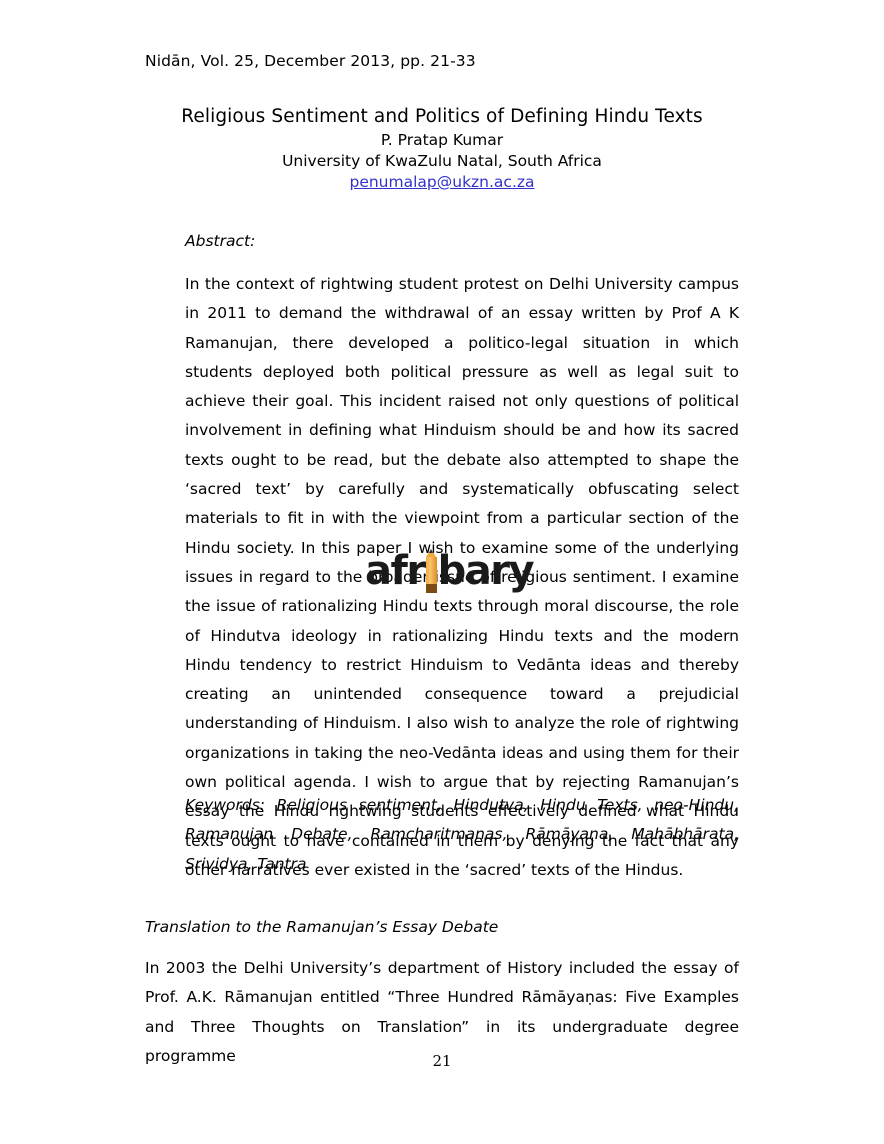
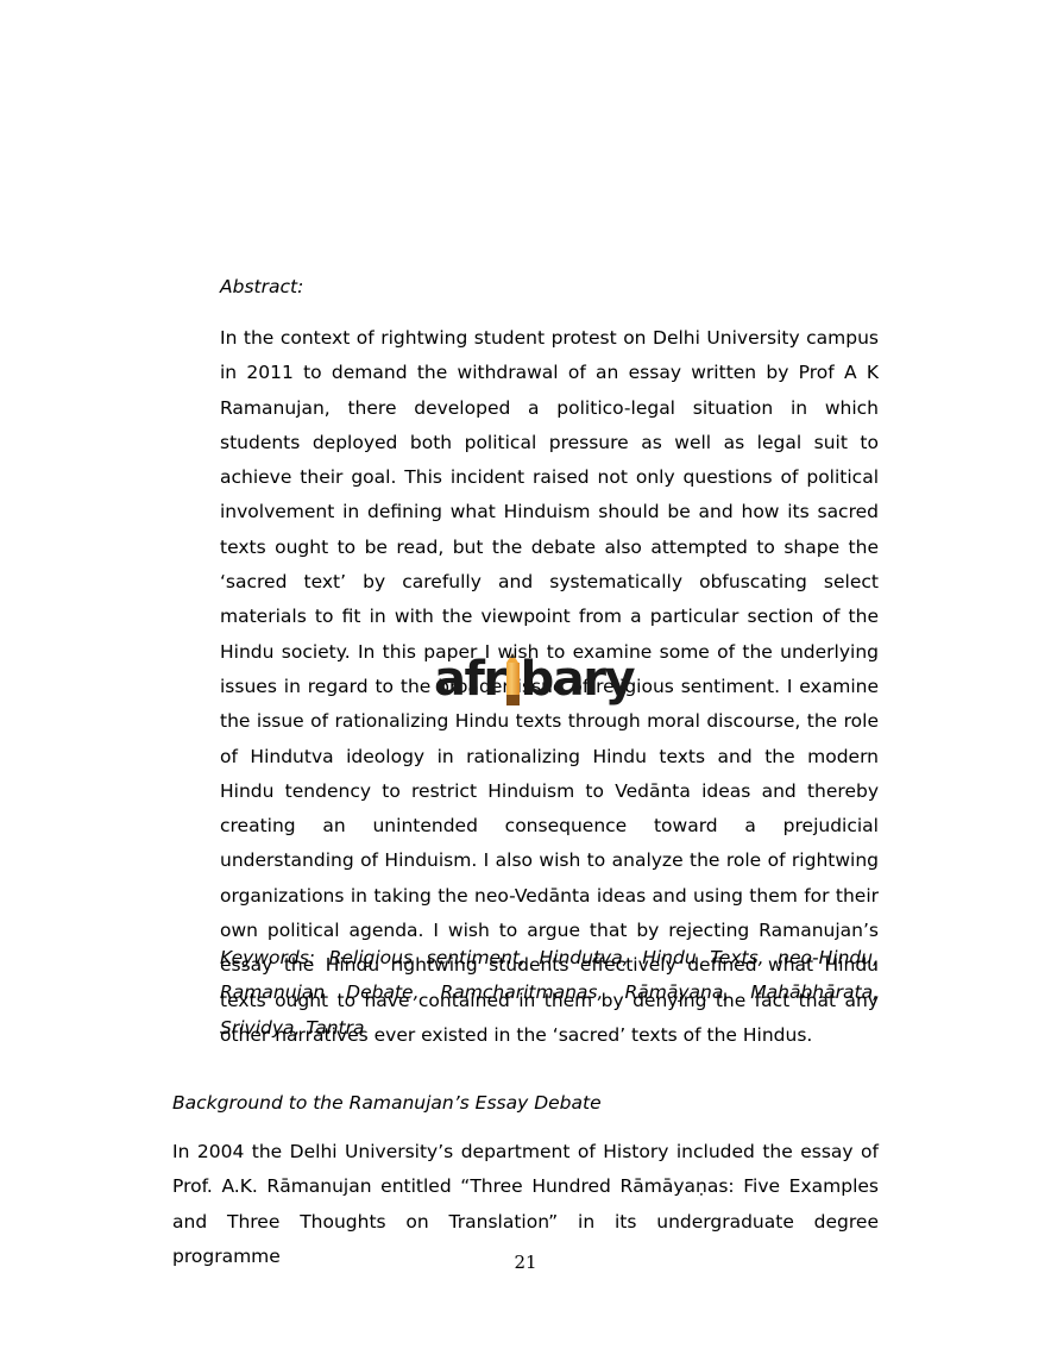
- Nidān, Vol. 25, December 2013, pp. 21-33
- Religious Sentiment and Politics of Defining Hindu Texts
- P. Pratap Kumar
- University of KwaZulu Natal, South Africa
- penumalap@ukzn.ac.za
  Abstract:
  In the context of rightwing student protest on Delhi University campus in 2011 to demand the withdrawal of an essay written by Prof A K Ramanujan, there developed a politico-legal situation in which students deployed both political pressure as well as legal suit to achieve their goal. This incident raised not only questions of political involvement in defining what Hinduism should be and how its sacred texts ought to be read, but the debate also attempted to shape the ‘sacred text’ by carefully and systematically obfuscating select materials to fit in with the viewpoint from a particular section of the Hindu society. In this paper I wish to examine some of the underlying issues in regard to the broade issue of religious sentiment. I examine the issue of rationalizing Hindu texts through moral discourse, the role of Hindutva ideology in rationalizing Hindu texts and the modern Hindu tendency to restrict Hinduism to Vedānta ideas and thereby creating an unintended consequence toward a prejudicial understanding of Hinduism. I also wish to analyze the role of rightwing organizations in taking the neo-Vedānta ideas and using them for their own political agenda. I wish to argue that by rejecting Ramanujan’s essay the Hindu rightwing students effectively defined what Hindu texts ought to have contained in them by denying the fact that any other narratives ever existed in the ‘sacred’ texts of the Hindus.
  Keywords: Religious sentiment, Hindutva, Hindu Texts, neo-Hindu, Ramanujan Debate, Ramcharitmanas, Rāmāyaṇa, Mahābhārata, Srividya, Tantra
- Translation to the Ramanujan’s Essay Debate
+ Background to the Ramanujan’s Essay Debate
- In 2003 the Delhi University’s department of History included the essay of Prof. A.K. Rāmanujan entitled “Three Hundred Rāmāyaṇas: Five Examples and Three Thoughts on Translation” in its undergraduate degree programme
+ In 2004 the Delhi University’s department of History included the essay of Prof. A.K. Rāmanujan entitled “Three Hundred Rāmāyaṇas: Five Examples and Three Thoughts on Translation” in its undergraduate degree programme
  21
  afr
  bary
